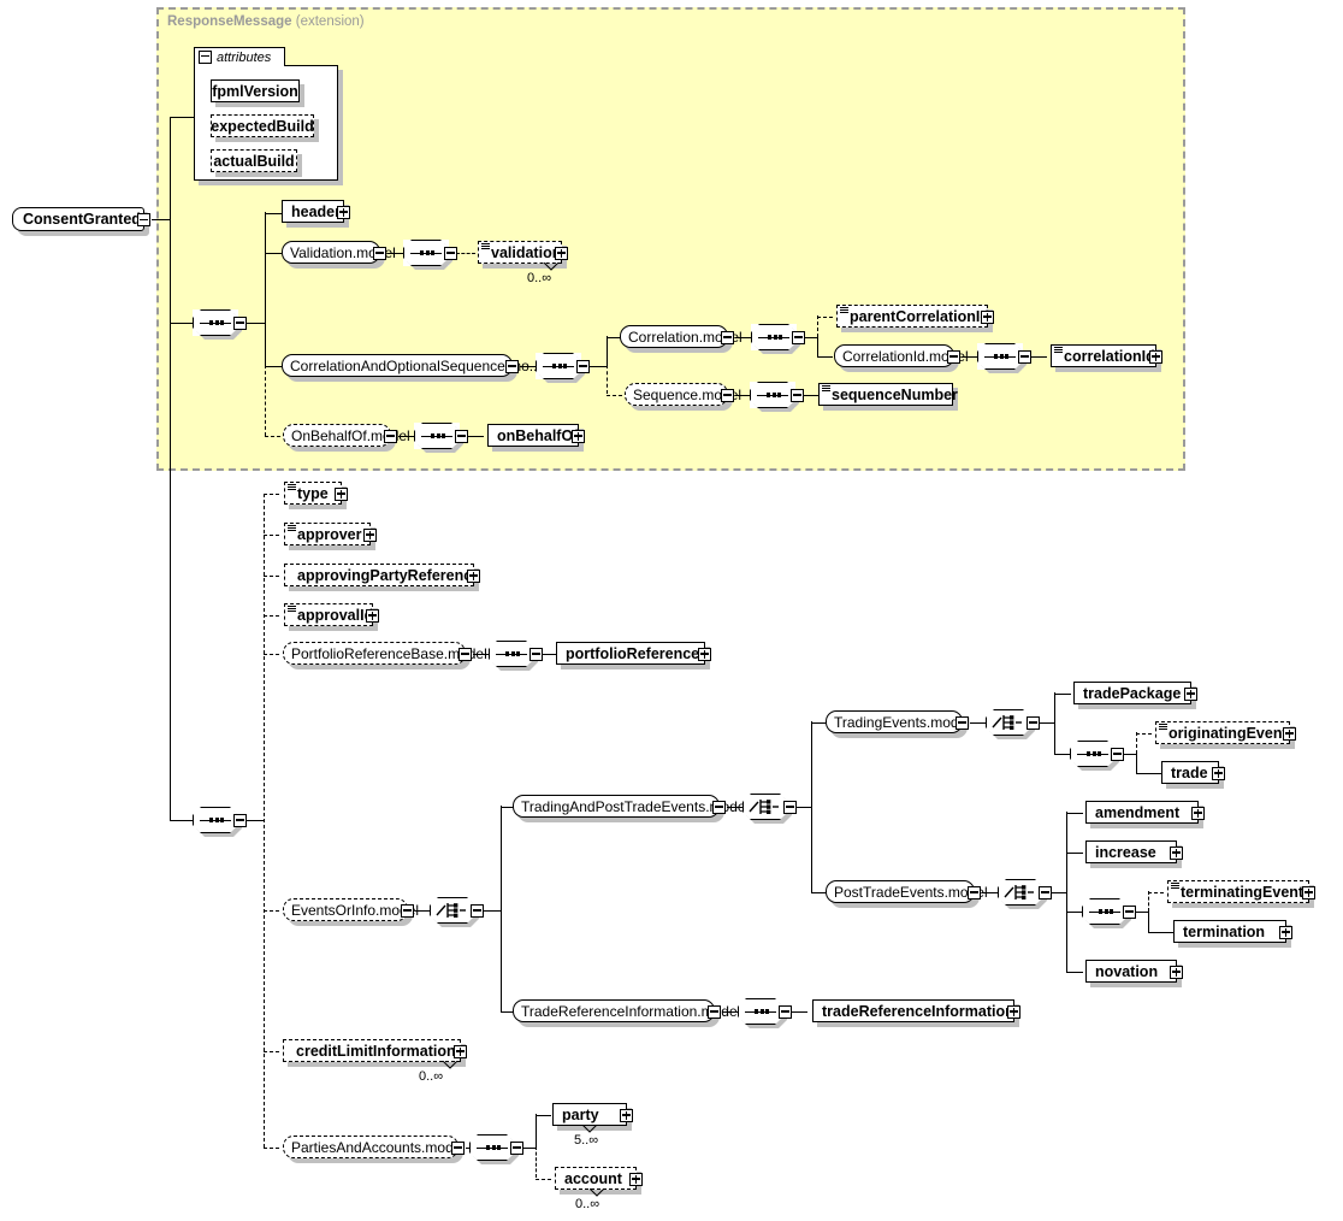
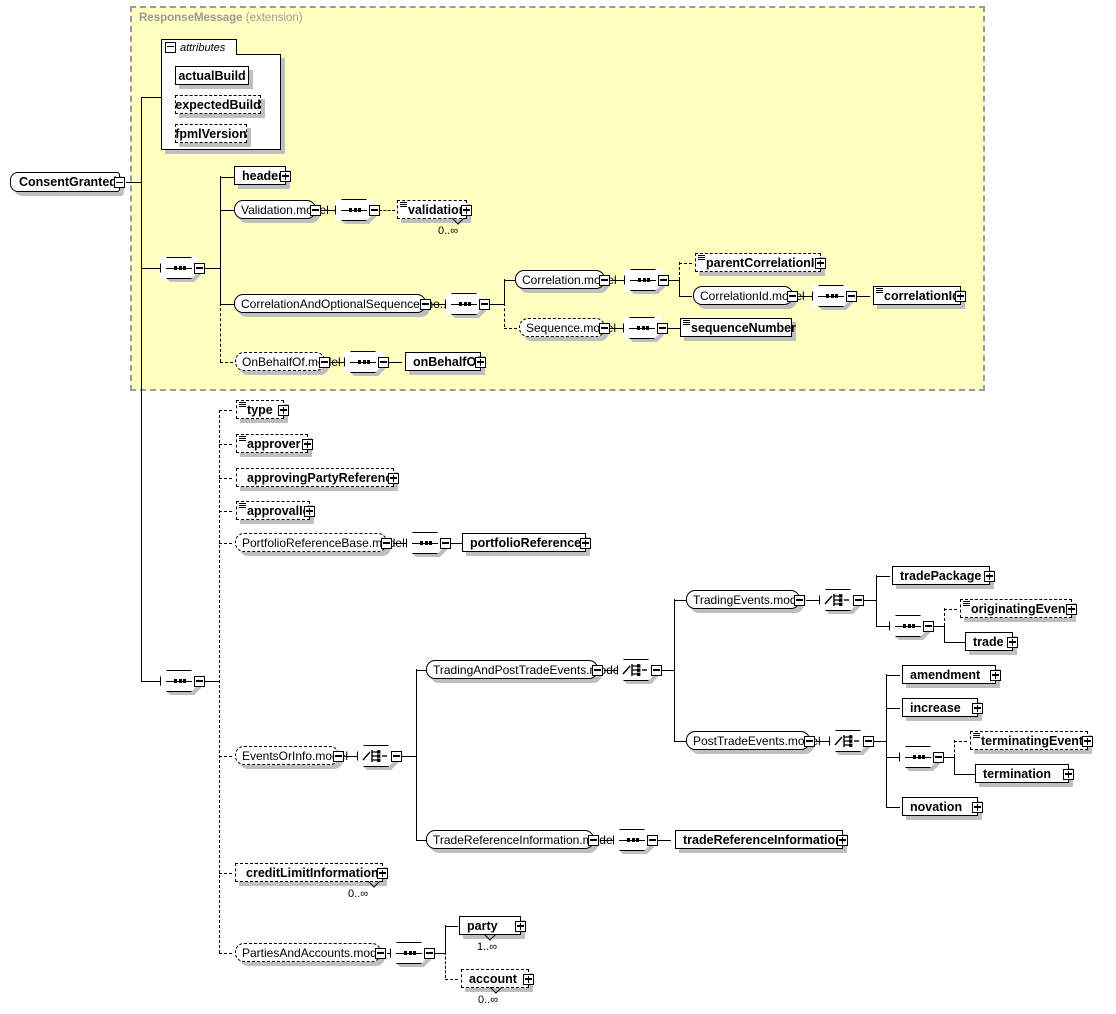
  ResponseMessage (extension)
  attributes
- fpmlVersion
+ actualBuild
  expectedBuild
- actualBuild
+ fpmlVersion
  ConsentGrante
  heade
  Validation.mel
  validatio
  0..∞
  CorrelationAndOptionalSequenceo.
  Correlation.moel
  parentCorrelationI
  CorrelationId.moel
  correlationI
  Sequence.moel
  sequenceNumber
  OnBehalfOf.mel
  onBehalfO
  type
  approver
  approvingPartyReferen
  approvalI
  PortfolioReferenceBase.mdel
  portfolioReference
  EventsOrInfo.mol
  TradingAndPostTradeEvents.d
  TradingEvents.mo
  tradePackage
  originatingEven
  trade
  PostTradeEvents.mol
  amendment
  increase
  terminatingEven
  termination
  novation
  TradeReferenceInformation.de
  tradeReferenceInformatio
  creditLimitInformation
  0..∞
  PartiesAndAccounts.mod
  party
- 5..∞
+ 1..∞
  account
  0..∞
